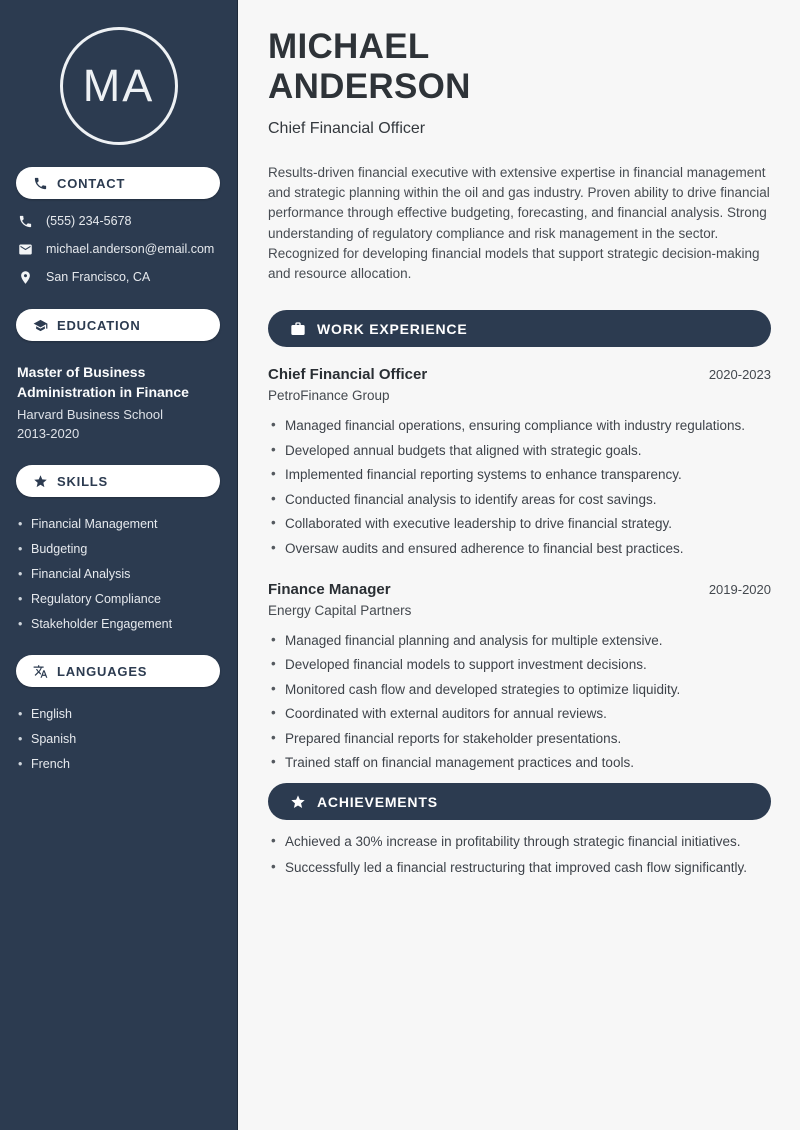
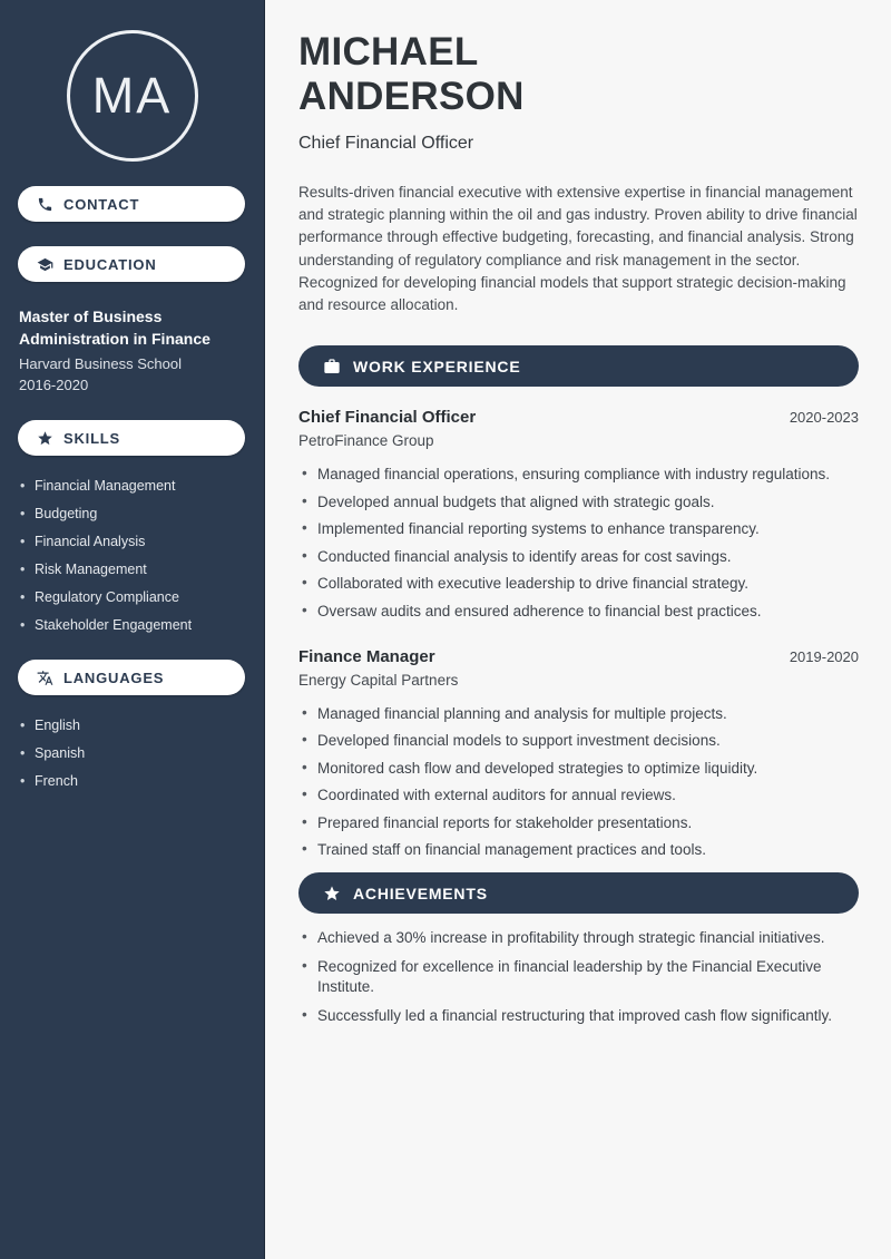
  MA
  CONTACT
- (555) 234-5678
- michael.anderson@email.com
- San Francisco, CA
  EDUCATION
  Master of Business Administration in Finance
  Harvard Business School
- 2013-2020
+ 2016-2020
  SKILLS
  Financial Management
  Budgeting
  Financial Analysis
+ Risk Management
  Regulatory Compliance
  Stakeholder Engagement
  LANGUAGES
  English
  Spanish
  French
  MICHAEL
  ANDERSON
  Chief Financial Officer
  Results-driven financial executive with extensive expertise in financial management and strategic planning within the oil and gas industry. Proven ability to drive financial performance through effective budgeting, forecasting, and financial analysis. Strong understanding of regulatory compliance and risk management in the sector. Recognized for developing financial models that support strategic decision-making and resource allocation.
  WORK EXPERIENCE
  Chief Financial Officer
  2020-2023
  PetroFinance Group
  Managed financial operations, ensuring compliance with industry regulations.
  Developed annual budgets that aligned with strategic goals.
  Implemented financial reporting systems to enhance transparency.
  Conducted financial analysis to identify areas for cost savings.
  Collaborated with executive leadership to drive financial strategy.
  Oversaw audits and ensured adherence to financial best practices.
  Finance Manager
  2019-2020
  Energy Capital Partners
- Managed financial planning and analysis for multiple extensive.
+ Managed financial planning and analysis for multiple projects.
  Developed financial models to support investment decisions.
  Monitored cash flow and developed strategies to optimize liquidity.
  Coordinated with external auditors for annual reviews.
  Prepared financial reports for stakeholder presentations.
  Trained staff on financial management practices and tools.
  ACHIEVEMENTS
  Achieved a 30% increase in profitability through strategic financial initiatives.
+ Recognized for excellence in financial leadership by the Financial Executive Institute.
  Successfully led a financial restructuring that improved cash flow significantly.
